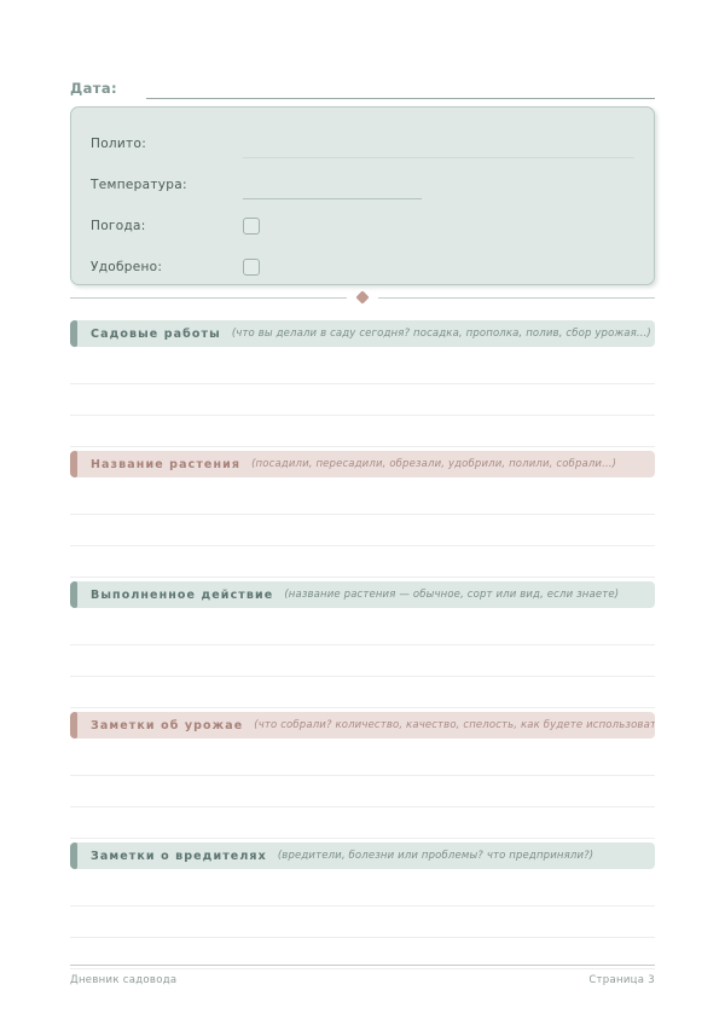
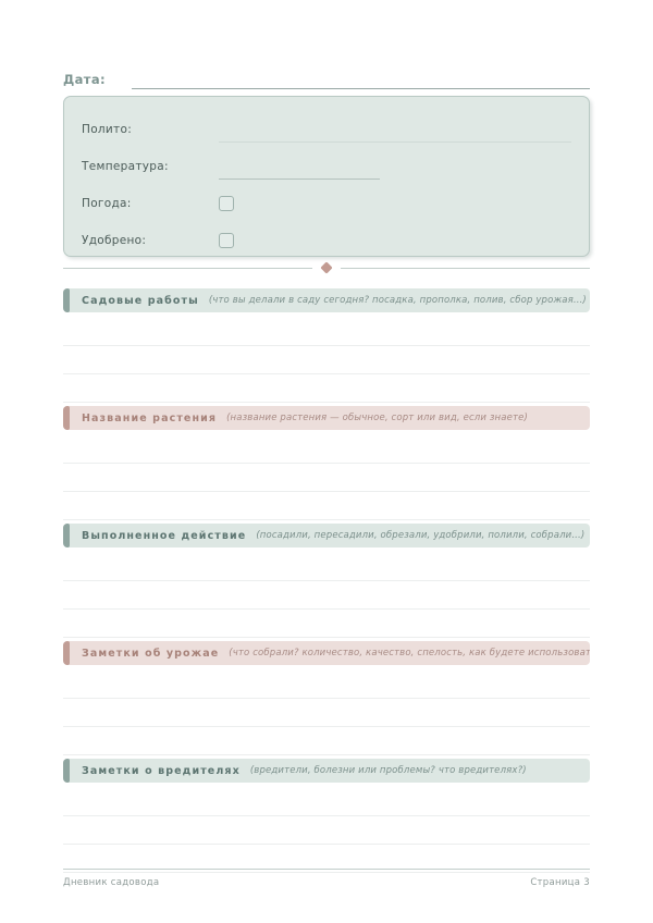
  Дата:
  Полито:
  Температура:
  Погода:
  Удобрено:
  Садовые работы
  (что вы делали в саду сегодня? посадка, прополка, полив, сбор урожая...)
  Название растения
- (посадили, пересадили, обрезали, удобрили, полили, собрали...)
+ (название растения — обычное, сорт или вид, если знаете)
  Выполненное действие
- (название растения — обычное, сорт или вид, если знаете)
+ (посадили, пересадили, обрезали, удобрили, полили, собрали...)
  Заметки об урожае
  (что собрали? количество, качество, спелость, как будете использоват
  Заметки о вредителях
- (вредители, болезни или проблемы? что предприняли?)
+ (вредители, болезни или проблемы? что вредителях?)
  Дневник садовода
  Страница 3
